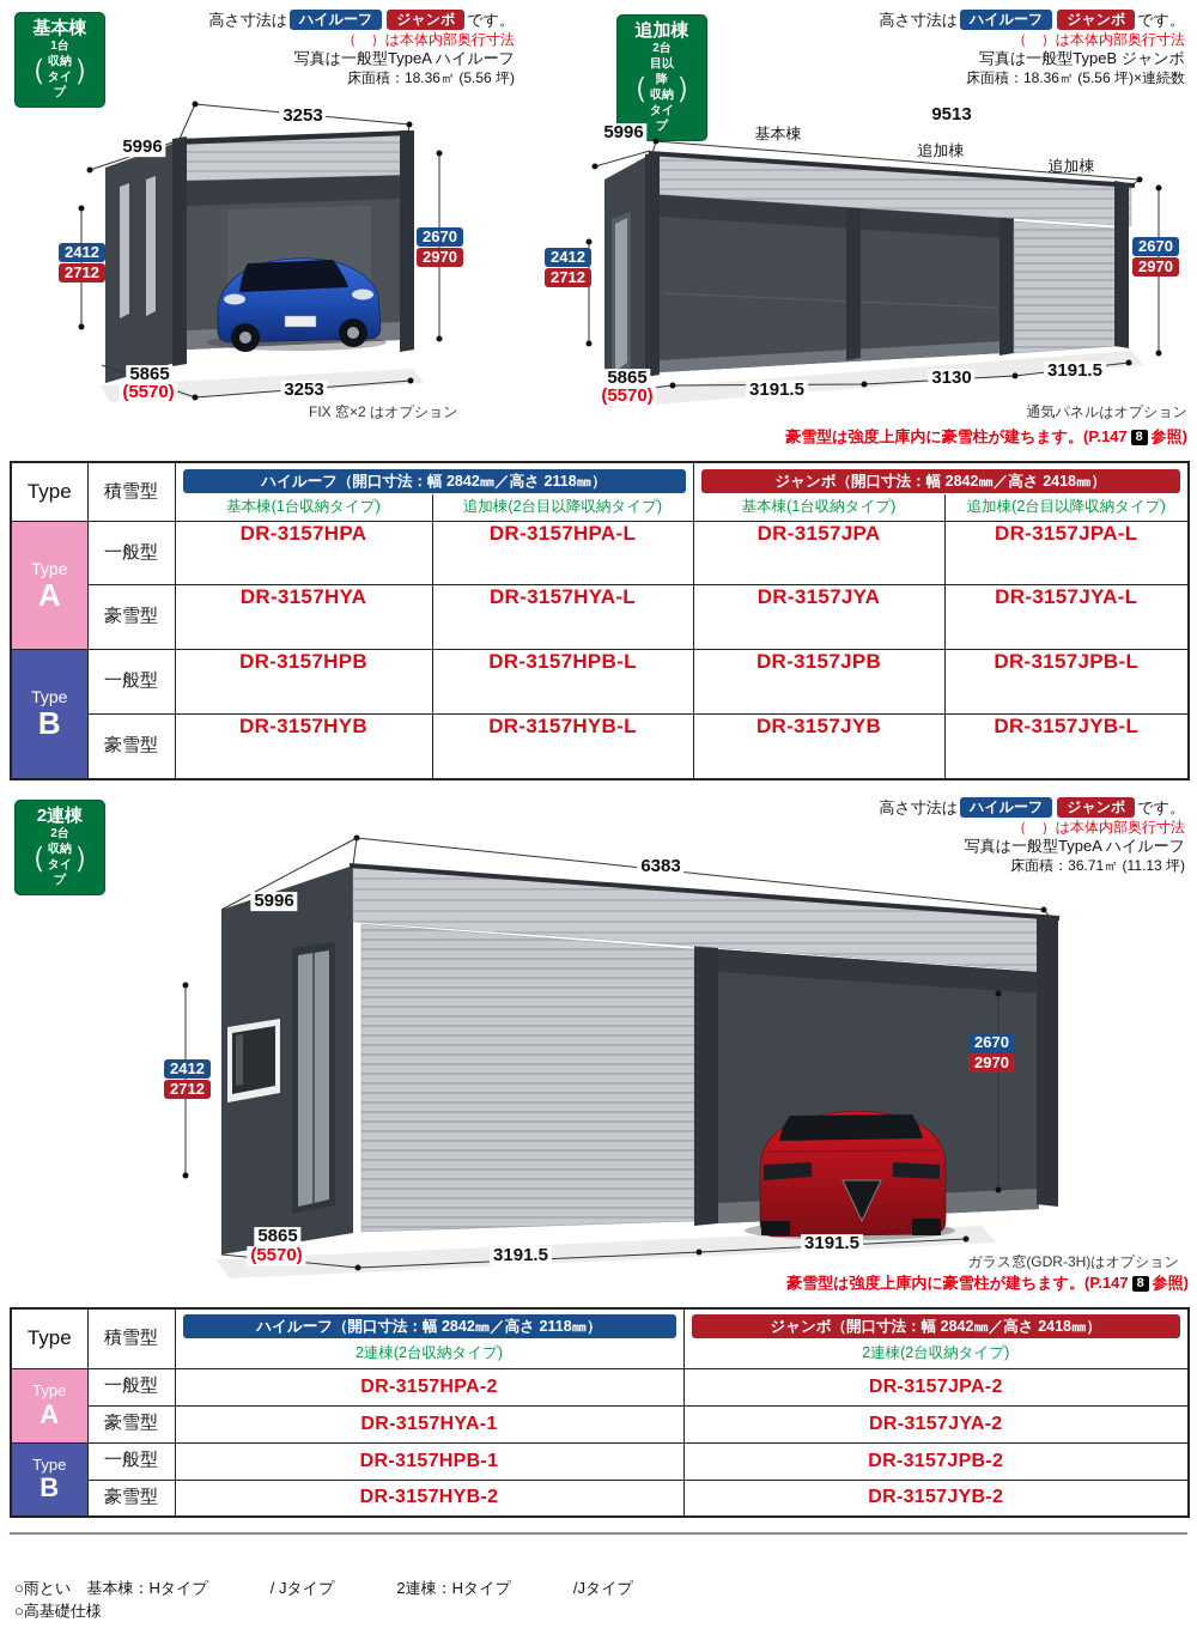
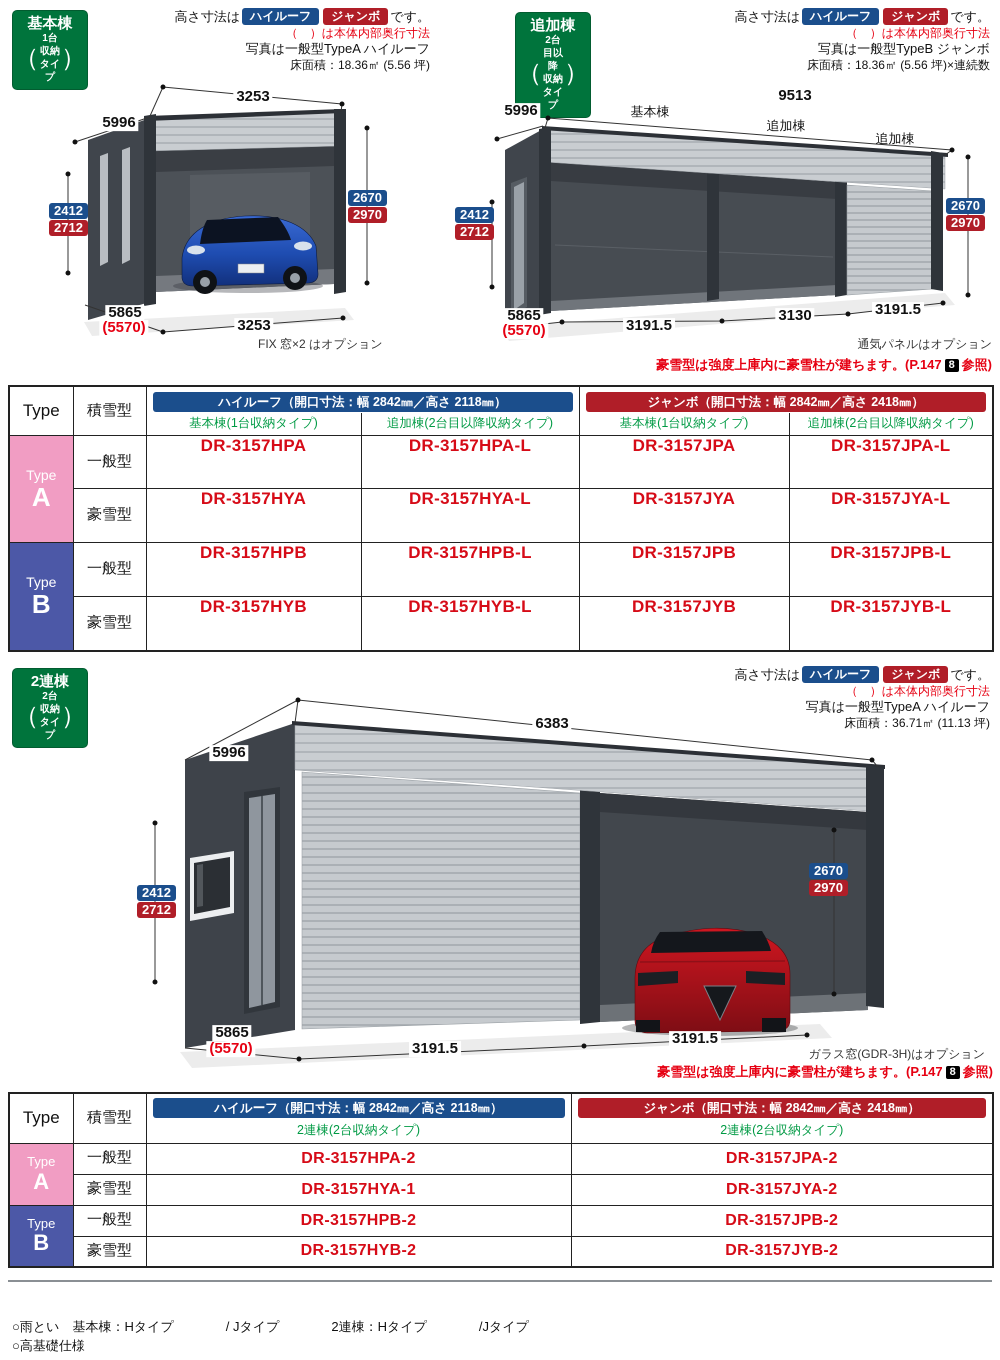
  基本棟
  （
  1台
  収納タイプ
  ）
  高さ寸法は ハイルーフ ジャンボ です。
  （ ）は本体内部奥行寸法
  写真は一般型TypeA ハイルーフ
  床面積：18.36㎡ (5.56 坪)
  3253
  5996
  2412
  2712
  2670
  2970
  5865
  (5570)
  3253
  FIX 窓×2 はオプション
  追加棟
  （
  2台目以降
  収納タイプ
  ）
  高さ寸法は ハイルーフ ジャンボ です。
  （ ）は本体内部奥行寸法
  写真は一般型TypeB ジャンボ
  床面積：18.36㎡ (5.56 坪)×連続数
  基本棟
  追加棟
  追加棟
  9513
  5996
  2412
  2712
  2670
  2970
  5865
  (5570)
  3191.5
  3130
  3191.5
  通気パネルはオプション
  豪雪型は強度上庫内に豪雪柱が建ちます。(P.147 8 参照)
  Type	積雪型	ハイルーフ（開口寸法：幅 2842㎜／高さ 2118㎜）	ジャンボ（開口寸法：幅 2842㎜／高さ 2418㎜）
  基本棟(1台収納タイプ)	追加棟(2台目以降収納タイプ)	基本棟(1台収納タイプ)	追加棟(2台目以降収納タイプ)
  Type A	一般型	DR-3157HPA	DR-3157HPA-L	DR-3157JPA	DR-3157JPA-L
  豪雪型	DR-3157HYA	DR-3157HYA-L	DR-3157JYA	DR-3157JYA-L
  Type B	一般型	DR-3157HPB	DR-3157HPB-L	DR-3157JPB	DR-3157JPB-L
  豪雪型	DR-3157HYB	DR-3157HYB-L	DR-3157JYB	DR-3157JYB-L
  2連棟
  （
  2台
  収納タイプ
  ）
  高さ寸法は ハイルーフ ジャンボ です。
  （ ）は本体内部奥行寸法
  写真は一般型TypeA ハイルーフ
  床面積：36.71㎡ (11.13 坪)
  6383
  5996
  2412
  2712
  2670
  2970
  5865
  (5570)
  3191.5
  3191.5
  ガラス窓(GDR-3H)はオプション
  豪雪型は強度上庫内に豪雪柱が建ちます。(P.147 8 参照)
  Type	積雪型	ハイルーフ（開口寸法：幅 2842㎜／高さ 2118㎜）	ジャンボ（開口寸法：幅 2842㎜／高さ 2418㎜）
  2連棟(2台収納タイプ)	2連棟(2台収納タイプ)
  Type A	一般型	DR-3157HPA-2	DR-3157JPA-2
  豪雪型	DR-3157HYA-1	DR-3157JYA-2
- Type B	一般型	DR-3157HPB-1	DR-3157JPB-2
+ Type B	一般型	DR-3157HPB-2	DR-3157JPB-2
  豪雪型	DR-3157HYB-2	DR-3157JYB-2
  ○雨とい 基本棟：Hタイプ / Jタイプ 2連棟：Hタイプ /Jタイプ
  ○高基礎仕様
